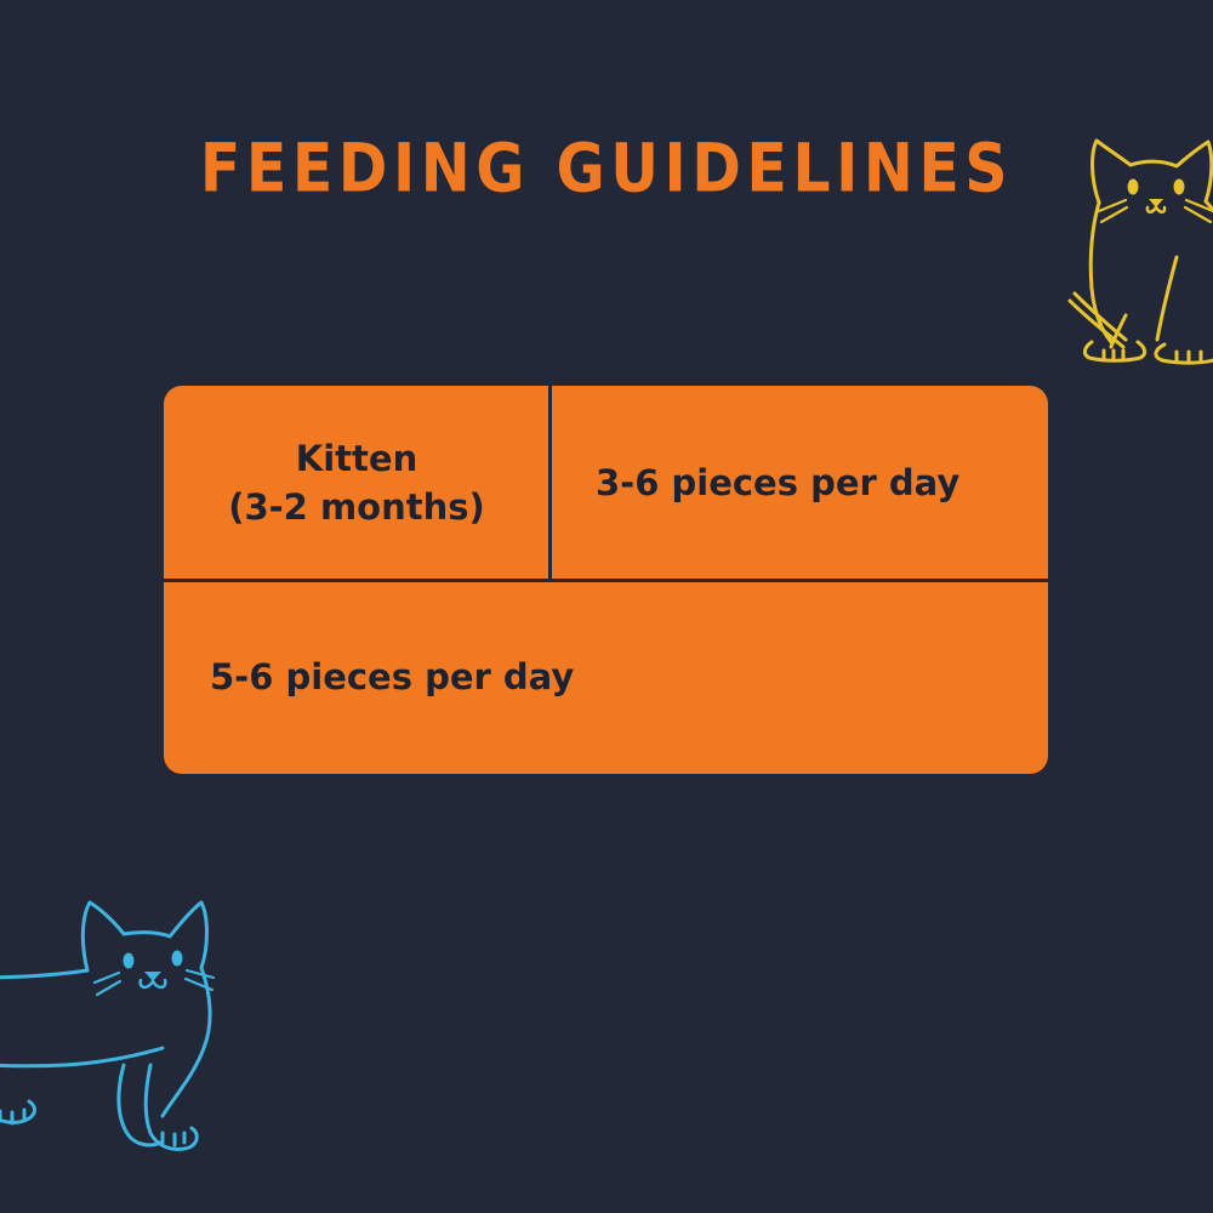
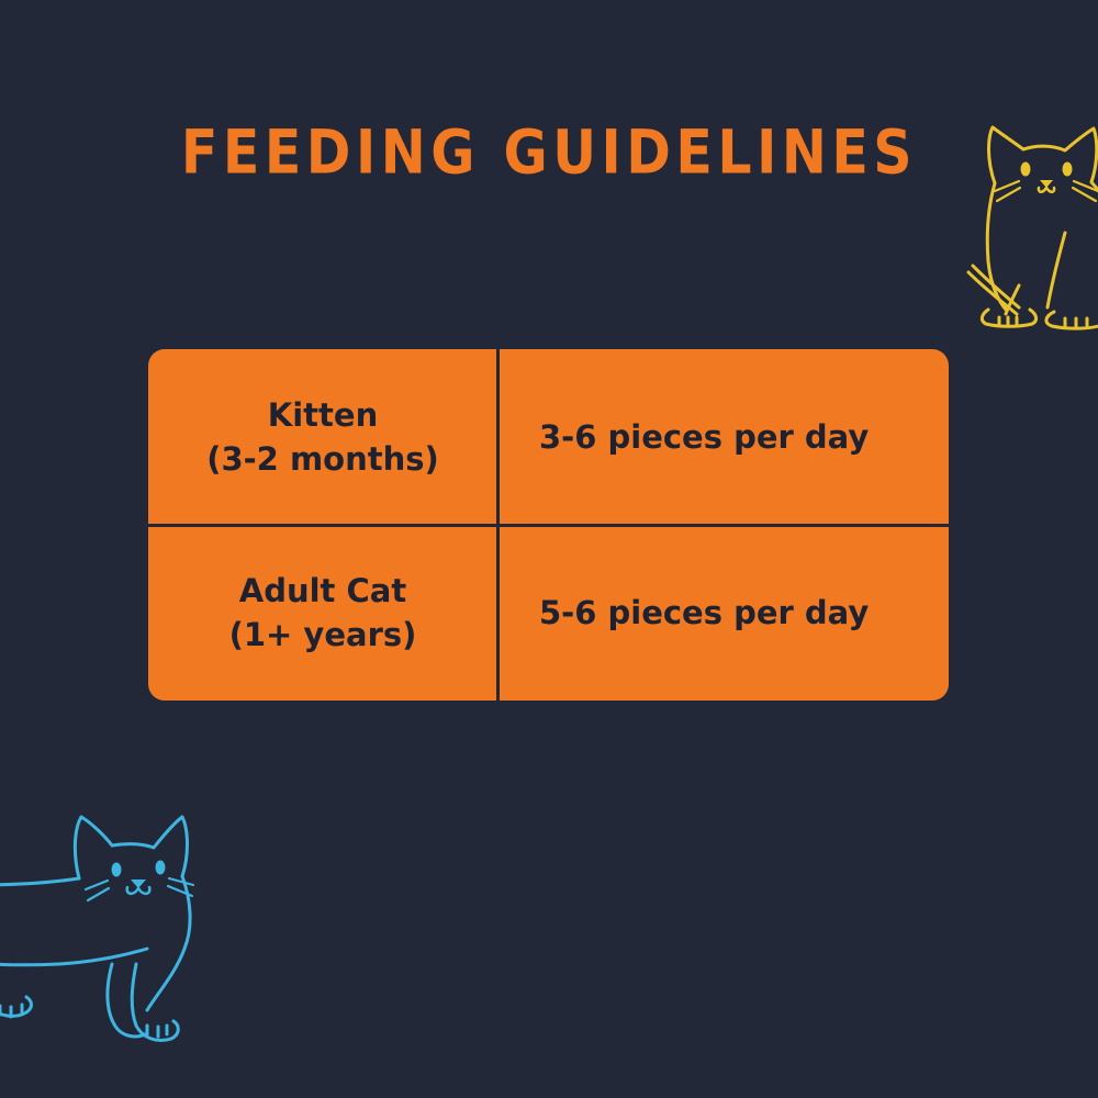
  FEEDING GUIDELINES
  Kitten
  (3-2 months)
  3-6 pieces per day
+ Adult Cat
+ (1+ years)
  5-6 pieces per day
